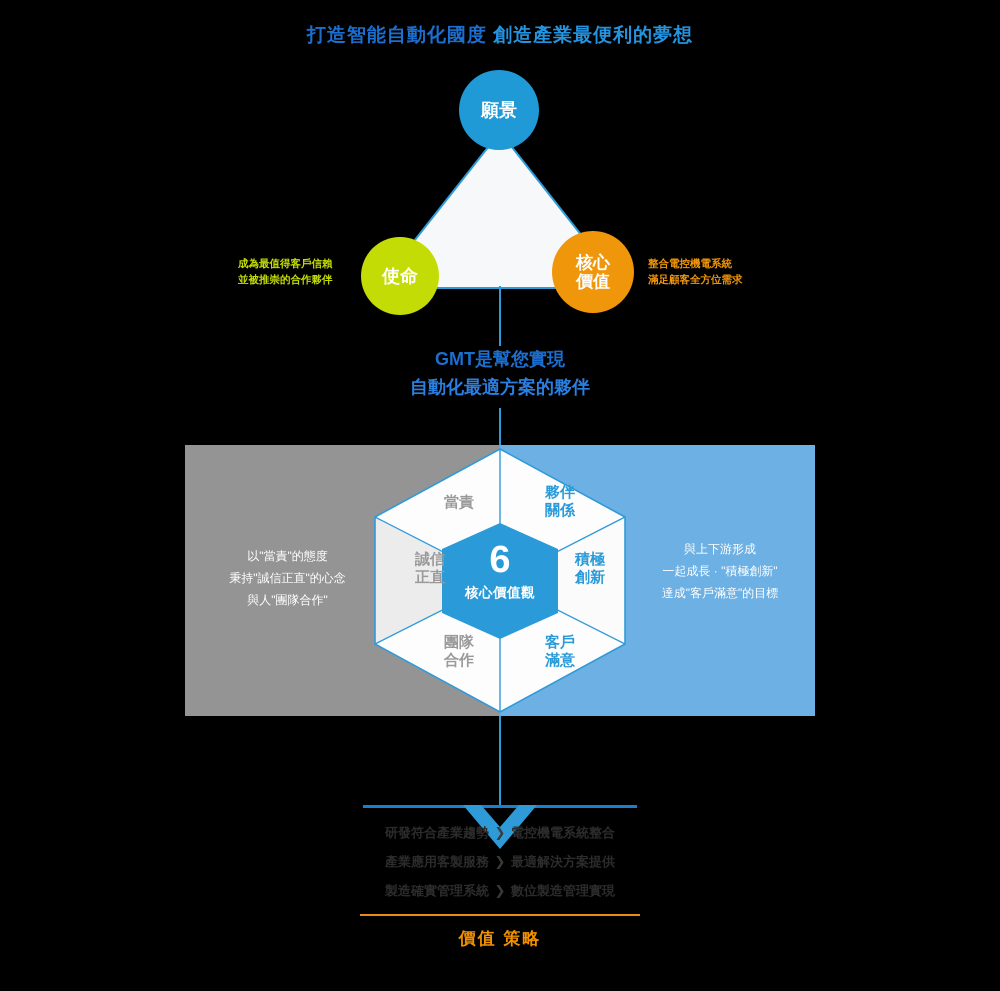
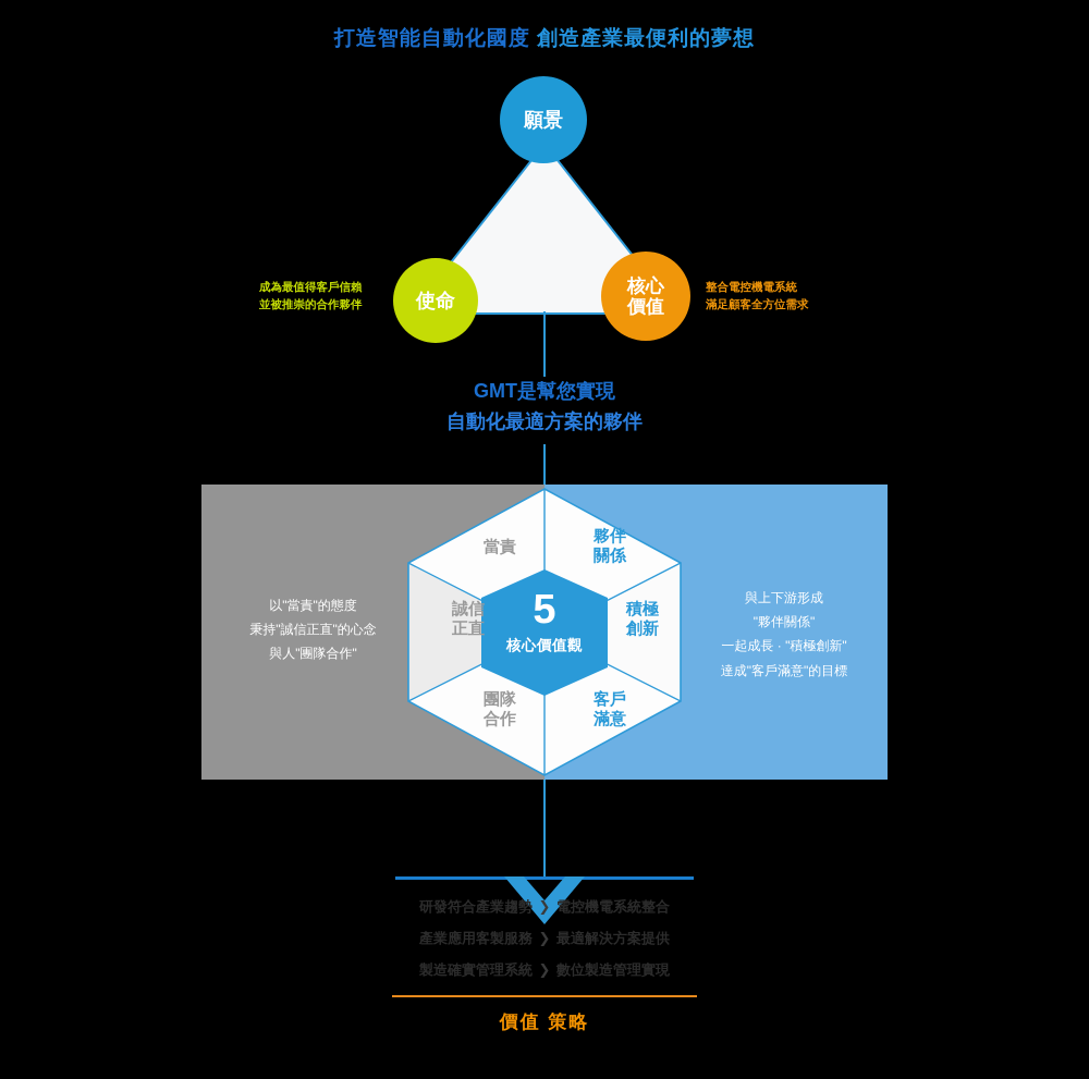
  打造智能自動化國度 創造產業最便利的夢想
  願景
  使命
  核心
  價值
  成為最值得客戶信賴
  並被推崇的合作夥伴
  整合電控機電系統
  滿足顧客全方位需求
  GMT是幫您實現
  自動化最適方案的夥伴
  以"當責"的態度
  秉持"誠信正直"的心念
  與人"團隊合作"
  與上下游形成
+ "夥伴關係"
  一起成長 · "積極創新"
  達成"客戶滿意"的目標
  當責
  夥伴
  關係
  誠信
  正直
  積極
  創新
  團隊
  合作
  客戶
  滿意
- 6
+ 5
  核心價值觀
  研發符合產業趨勢
  ❯
  電控機電系統整合
  產業應用客製服務
  ❯
  最適解決方案提供
  製造確實管理系統
  ❯
  數位製造管理實現
  價值 策略
